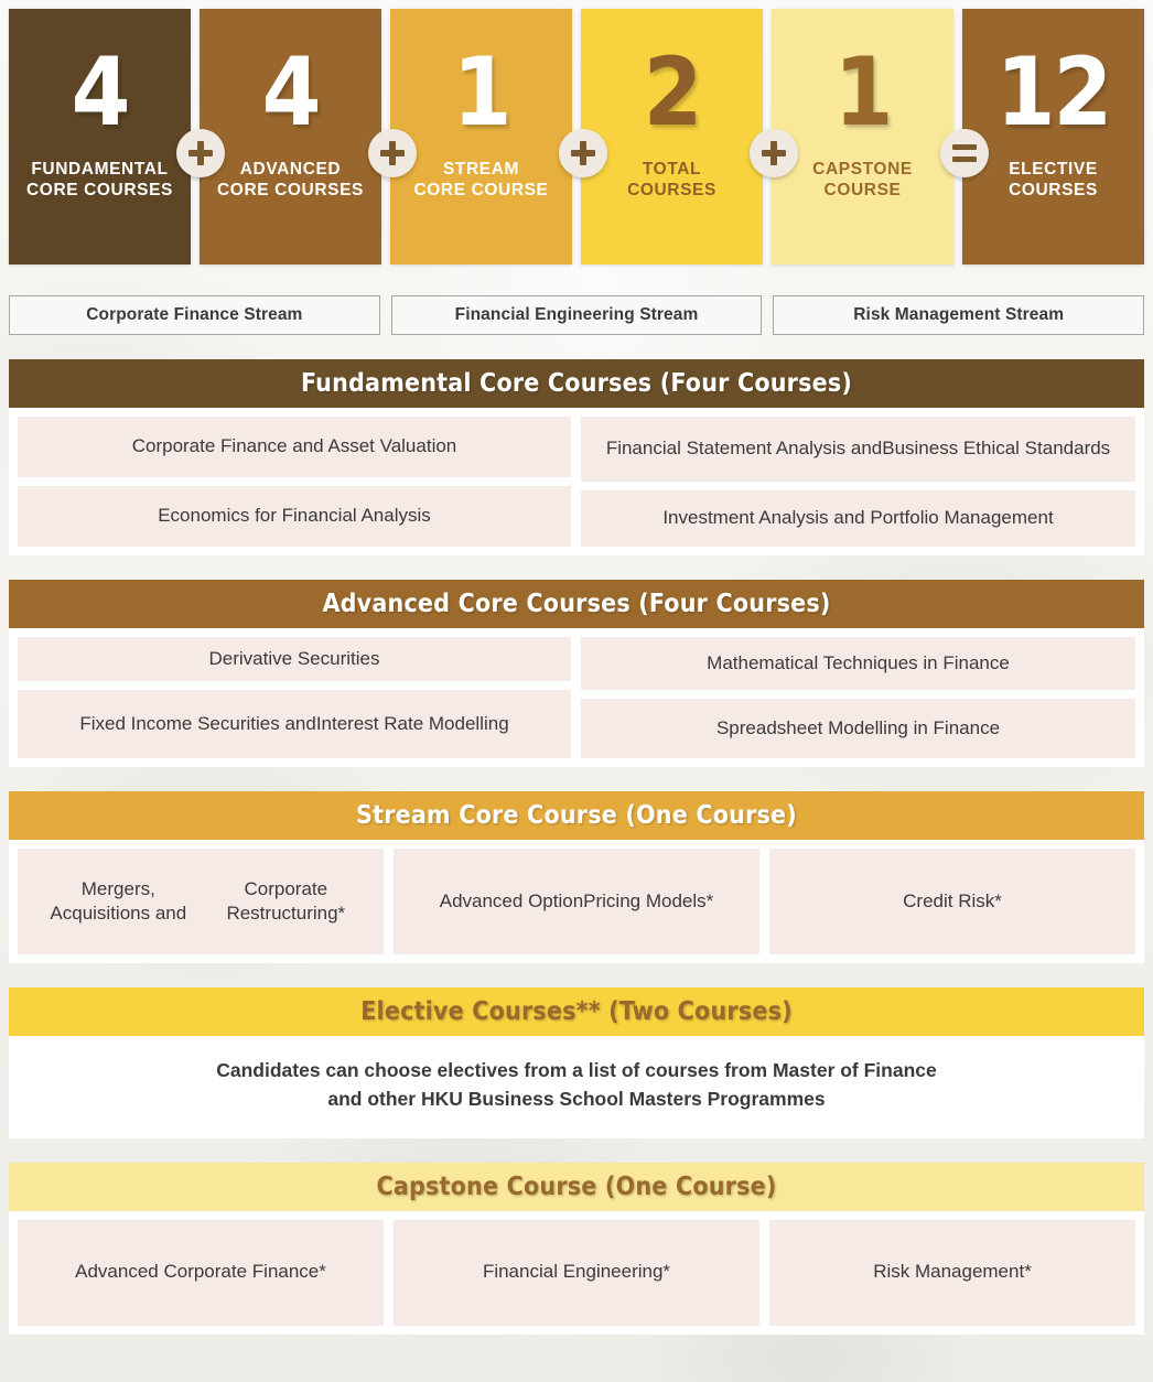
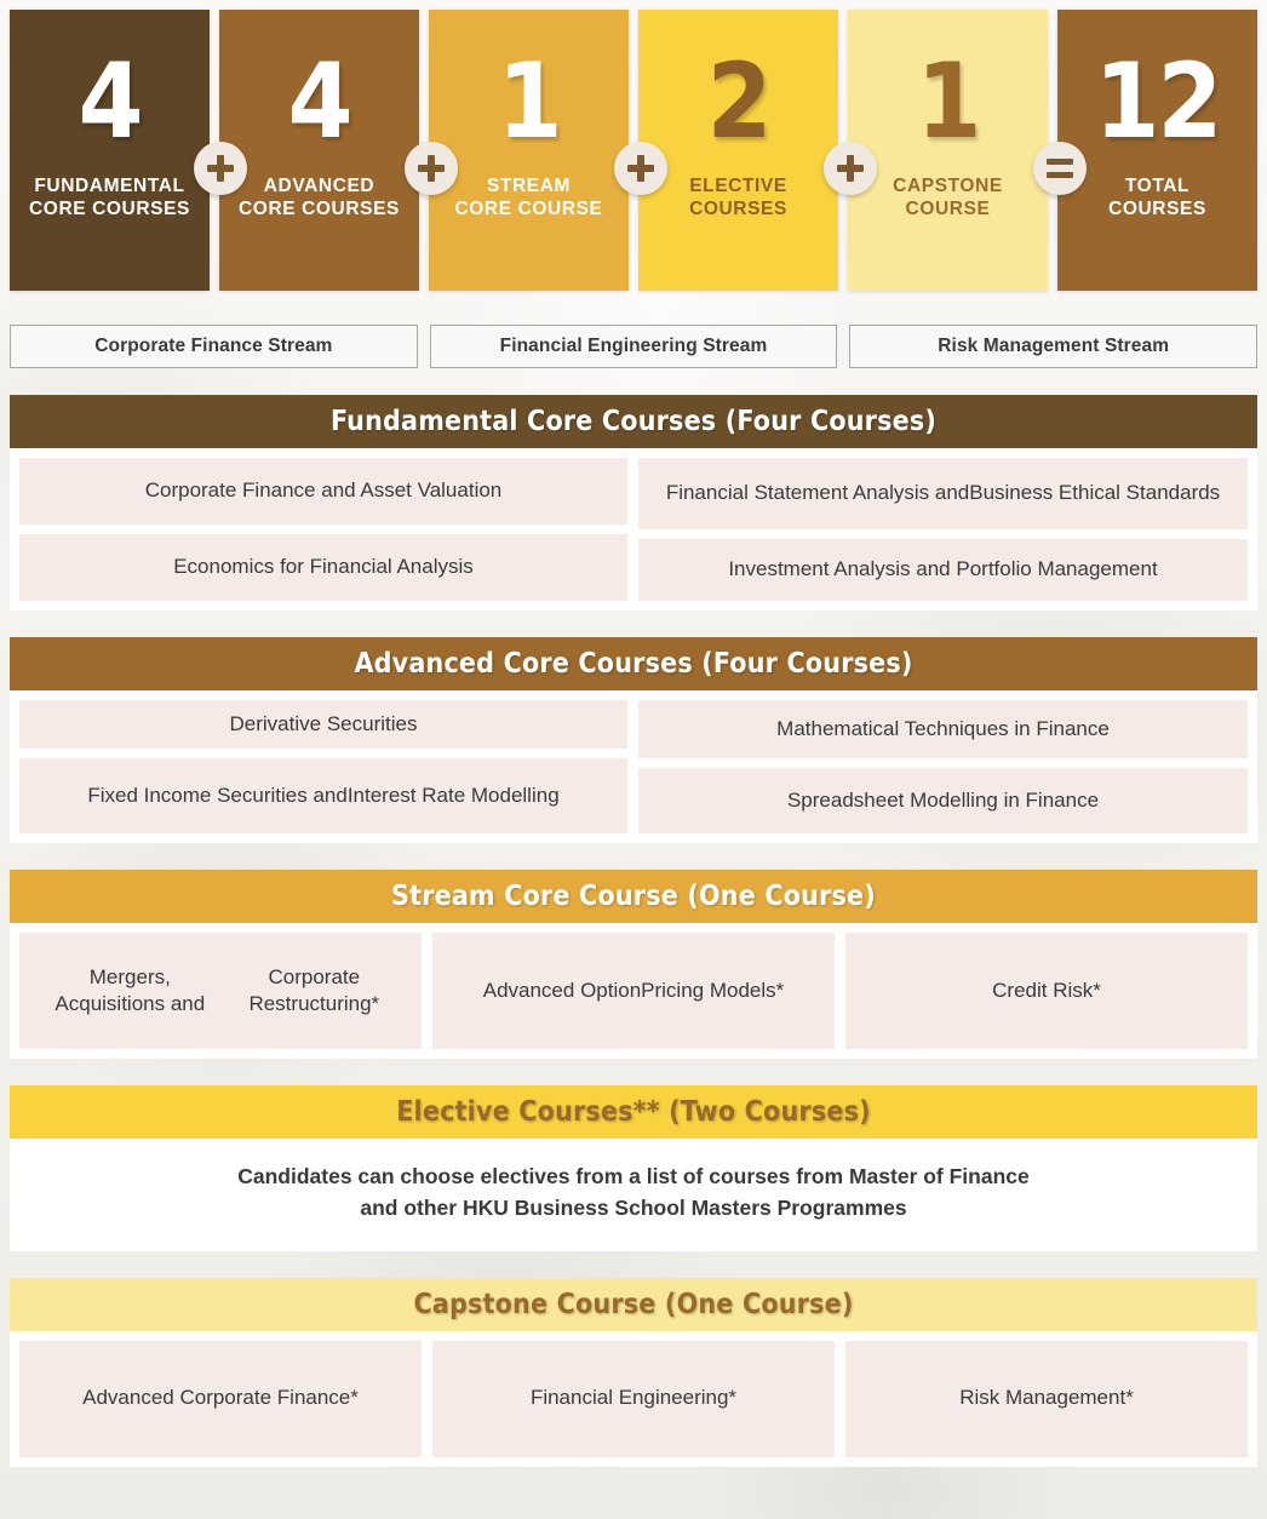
  4
  FUNDAMENTAL
  CORE COURSES
  4
  ADVANCED
  CORE COURSES
  1
  STREAM
  CORE COURSE
  2
- TOTAL
+ ELECTIVE
  COURSES
  1
  CAPSTONE
  COURSE
  12
- ELECTIVE
+ TOTAL
  COURSES
  Corporate Finance Stream
  Financial Engineering Stream
  Risk Management Stream
  Fundamental Core Courses (Four Courses)
  Corporate Finance and Asset Valuation
  Economics for Financial Analysis
  Financial Statement Analysis and
  Business Ethical Standards
  Investment Analysis and Portfolio Management
  Advanced Core Courses (Four Courses)
  Derivative Securities
  Fixed Income Securities and
  Interest Rate Modelling
  Mathematical Techniques in Finance
  Spreadsheet Modelling in Finance
  Stream Core Course (One Course)
  Mergers, Acquisitions and
  Corporate Restructuring*
  Advanced Option
  Pricing Models*
  Credit Risk*
  Elective Courses** (Two Courses)
  Candidates can choose electives from a list of courses from Master of Finance
  and other HKU Business School Masters Programmes
  Capstone Course (One Course)
  Advanced Corporate Finance*
  Financial Engineering*
  Risk Management*
